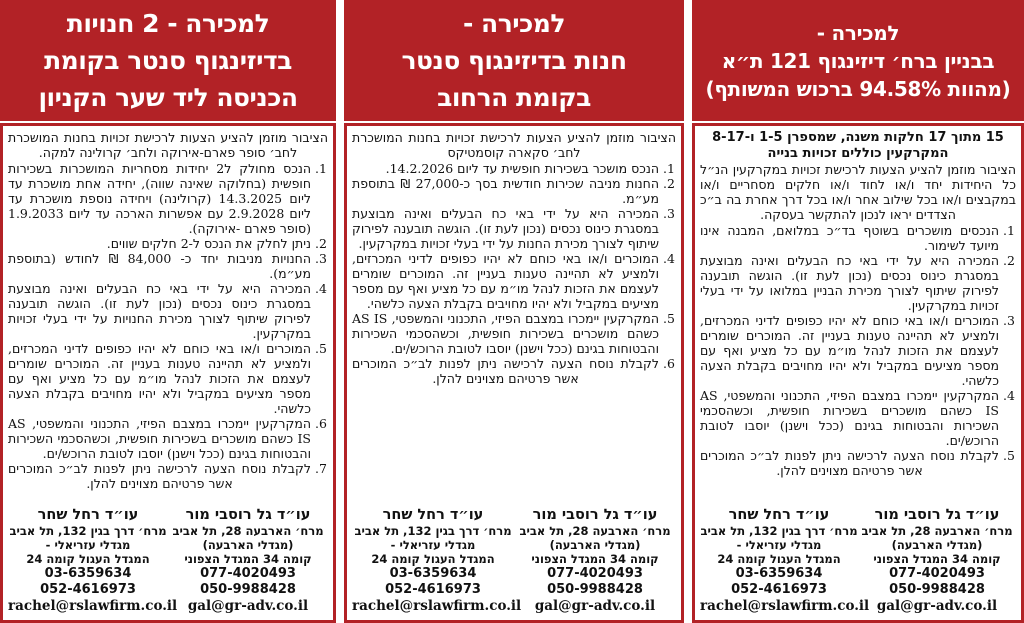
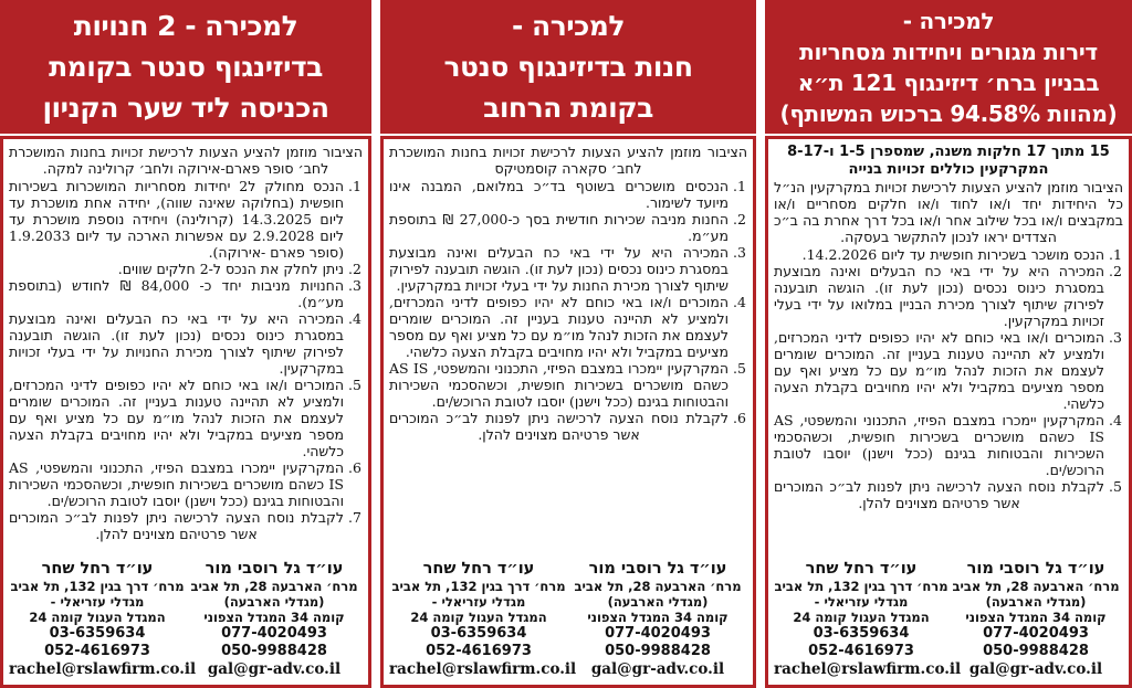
  למכירה -
+ דירות מגורים ויחידות מסחריות
  בבניין ברח׳ דיזינגוף 121 ת״א
  (מהוות 94.58% ברכוש המשותף)
  15 מתוך 17 חלקות משנה, שמספרן 1-5 ו-8-17
  המקרקעין כוללים זכויות בנייה
  הציבור מוזמן להציע הצעות לרכישת זכויות במקרקעין הנ״ל כל היחידות יחד ו/או לחוד ו/או חלקים מסחריים ו/או במקבצים ו/או בכל שילוב אחר ו/או בכל דרך אחרת בה ב״כ הצדדים יראו לנכון להתקשר בעסקה.
- הנכסים מושכרים בשוטף בד״כ במלואם, המבנה אינו מיועד לשימור.
+ הנכס מושכר בשכירות חופשית עד ליום 14.2.2026.
  המכירה היא על ידי באי כח הבעלים ואינה מבוצעת במסגרת כינוס נכסים (נכון לעת זו). הוגשה תובענה לפירוק שיתוף לצורך מכירת הבניין במלואו על ידי בעלי זכויות במקרקעין.
  המוכרים ו/או באי כוחם לא יהיו כפופים לדיני המכרזים, ולמציע לא תהיינה טענות בעניין זה. המוכרים שומרים לעצמם את הזכות לנהל מו״מ עם כל מציע ואף עם מספר מציעים במקביל ולא יהיו מחויבים בקבלת הצעה כלשהי.
  המקרקעין יימכרו במצבם הפיזי, התכנוני והמשפטי, AS IS כשהם מושכרים בשכירות חופשית, וכשהסכמי השכירות והבטוחות בגינם (ככל וישנן) יוסבו לטובת הרוכש/ים.
  לקבלת נוסח הצעה לרכישה ניתן לפנות לב״כ המוכרים אשר פרטיהם מצוינים להלן.
  עו״ד גל רוסבי מור
  מרח׳ הארבעה 28, תל אביב
  (מגדלי הארבעה)
  קומה 34 המגדל הצפוני
  077-4020493
  050-9988428
  gal@gr-adv.co.il
  עו״ד רחל שחר
  מרח׳ דרך בגין 132, תל אביב
  מגדלי עזריאלי -
  המגדל העגול קומה 24
  03-6359634
  052-4616973
  rachel@rslawfirm.co.il
  למכירה -
  חנות בדיזינגוף סנטר
  בקומת הרחוב
  הציבור מוזמן להציע הצעות לרכישת זכויות בחנות המושכרת לחב׳ סקארה קוסמטיקס
- הנכס מושכר בשכירות חופשית עד ליום 14.2.2026.
+ הנכסים מושכרים בשוטף בד״כ במלואם, המבנה אינו מיועד לשימור.
  החנות מניבה שכירות חודשית בסך כ-27,000 ₪ בתוספת מע״מ.
  המכירה היא על ידי באי כח הבעלים ואינה מבוצעת במסגרת כינוס נכסים (נכון לעת זו). הוגשה תובענה לפירוק שיתוף לצורך מכירת החנות על ידי בעלי זכויות במקרקעין.
  המוכרים ו/או באי כוחם לא יהיו כפופים לדיני המכרזים, ולמציע לא תהיינה טענות בעניין זה. המוכרים שומרים לעצמם את הזכות לנהל מו״מ עם כל מציע ואף עם מספר מציעים במקביל ולא יהיו מחויבים בקבלת הצעה כלשהי.
  המקרקעין יימכרו במצבם הפיזי, התכנוני והמשפטי, AS IS כשהם מושכרים בשכירות חופשית, וכשהסכמי השכירות והבטוחות בגינם (ככל וישנן) יוסבו לטובת הרוכש/ים.
  לקבלת נוסח הצעה לרכישה ניתן לפנות לב״כ המוכרים אשר פרטיהם מצוינים להלן.
  עו״ד גל רוסבי מור
  מרח׳ הארבעה 28, תל אביב
  (מגדלי הארבעה)
  קומה 34 המגדל הצפוני
  077-4020493
  050-9988428
  gal@gr-adv.co.il
  עו״ד רחל שחר
  מרח׳ דרך בגין 132, תל אביב
  מגדלי עזריאלי -
  המגדל העגול קומה 24
  03-6359634
  052-4616973
  rachel@rslawfirm.co.il
  למכירה - 2 חנויות
  בדיזינגוף סנטר בקומת
  הכניסה ליד שער הקניון
  הציבור מוזמן להציע הצעות לרכישת זכויות בחנות המושכרת לחב׳ סופר פארם-אירוקה ולחב׳ קרולינה למקה.
  הנכס מחולק ל2 יחידות מסחריות המושכרות בשכירות חופשית (בחלוקה שאינה שווה), יחידה אחת מושכרת עד ליום 14.3.2025 (קרולינה) ויחידה נוספת מושכרת עד ליום 2.9.2028 עם אפשרות הארכה עד ליום 1.9.2033 (סופר פארם -אירוקה).
  ניתן לחלק את הנכס ל-2 חלקים שווים.
  החנויות מניבות יחד כ- 84,000 ₪ לחודש (בתוספת מע״מ).
  המכירה היא על ידי באי כח הבעלים ואינה מבוצעת במסגרת כינוס נכסים (נכון לעת זו). הוגשה תובענה לפירוק שיתוף לצורך מכירת החנויות על ידי בעלי זכויות במקרקעין.
  המוכרים ו/או באי כוחם לא יהיו כפופים לדיני המכרזים, ולמציע לא תהיינה טענות בעניין זה. המוכרים שומרים לעצמם את הזכות לנהל מו״מ עם כל מציע ואף עם מספר מציעים במקביל ולא יהיו מחויבים בקבלת הצעה כלשהי.
  המקרקעין יימכרו במצבם הפיזי, התכנוני והמשפטי, AS IS כשהם מושכרים בשכירות חופשית, וכשהסכמי השכירות והבטוחות בגינם (ככל וישנן) יוסבו לטובת הרוכש/ים.
  לקבלת נוסח הצעה לרכישה ניתן לפנות לב״כ המוכרים אשר פרטיהם מצוינים להלן.
  עו״ד גל רוסבי מור
  מרח׳ הארבעה 28, תל אביב
  (מגדלי הארבעה)
  קומה 34 המגדל הצפוני
  077-4020493
  050-9988428
  gal@gr-adv.co.il
  עו״ד רחל שחר
  מרח׳ דרך בגין 132, תל אביב
  מגדלי עזריאלי -
  המגדל העגול קומה 24
  03-6359634
  052-4616973
  rachel@rslawfirm.co.il
